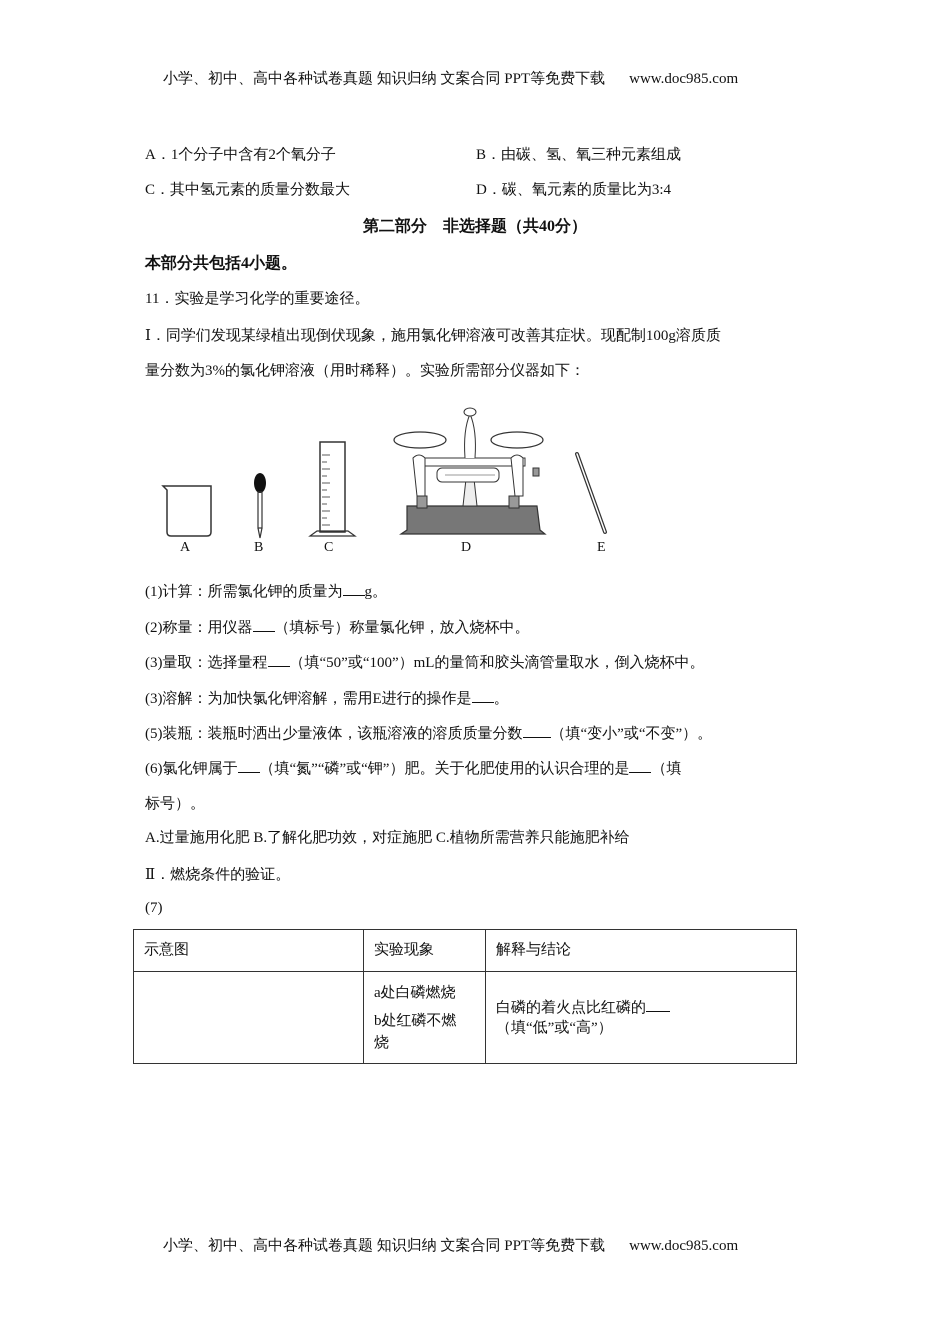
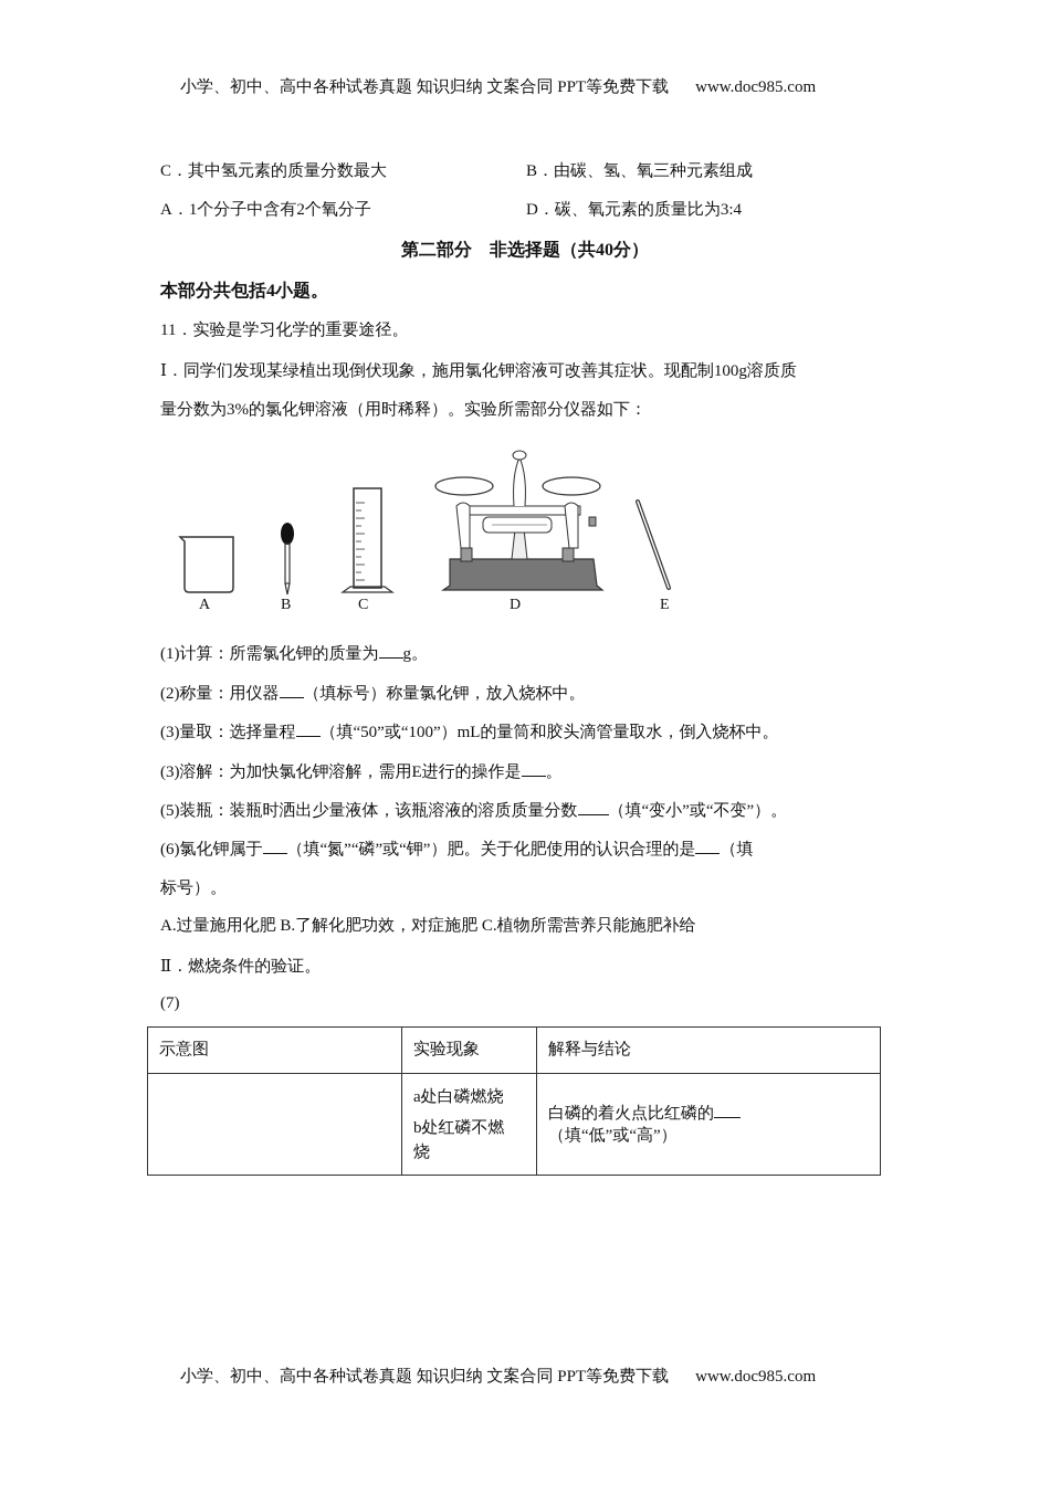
  小学、初中、高中各种试卷真题 知识归纳 文案合同 PPT等免费下载 www.doc985.com
- A．1个分子中含有2个氧分子
+ C．其中氢元素的质量分数最大
  B．由碳、氢、氧三种元素组成
- C．其中氢元素的质量分数最大
+ A．1个分子中含有2个氧分子
  D．碳、氧元素的质量比为3:4
  第二部分 非选择题（共40分）
  本部分共包括4小题。
  11．实验是学习化学的重要途径。
  Ⅰ．同学们发现某绿植出现倒伏现象，施用氯化钾溶液可改善其症状。现配制100g溶质质
  量分数为3%的氯化钾溶液（用时稀释）。实验所需部分仪器如下：
  A
  B
  C
  D
  E
  (1)计算：所需氯化钾的质量为 g。
  (2)称量：用仪器 （填标号）称量氯化钾，放入烧杯中。
  (3)量取：选择量程 （填“50”或“100”）mL的量筒和胶头滴管量取水，倒入烧杯中。
  (3)溶解：为加快氯化钾溶解，需用E进行的操作是 。
  (5)装瓶：装瓶时洒出少量液体，该瓶溶液的溶质质量分数 （填“变小”或“不变”）。
  (6)氯化钾属于 （填“氮”“磷”或“钾”）肥。关于化肥使用的认识合理的是 （填
  标号）。
  A.过量施用化肥 B.了解化肥功效，对症施肥 C.植物所需营养只能施肥补给
  Ⅱ．燃烧条件的验证。
  (7)
  示意图	实验现象	解释与结论
  	a处白磷燃烧 b处红磷不燃 烧	白磷的着火点比红磷的 （填“低”或“高”）
  小学、初中、高中各种试卷真题 知识归纳 文案合同 PPT等免费下载 www.doc985.com
